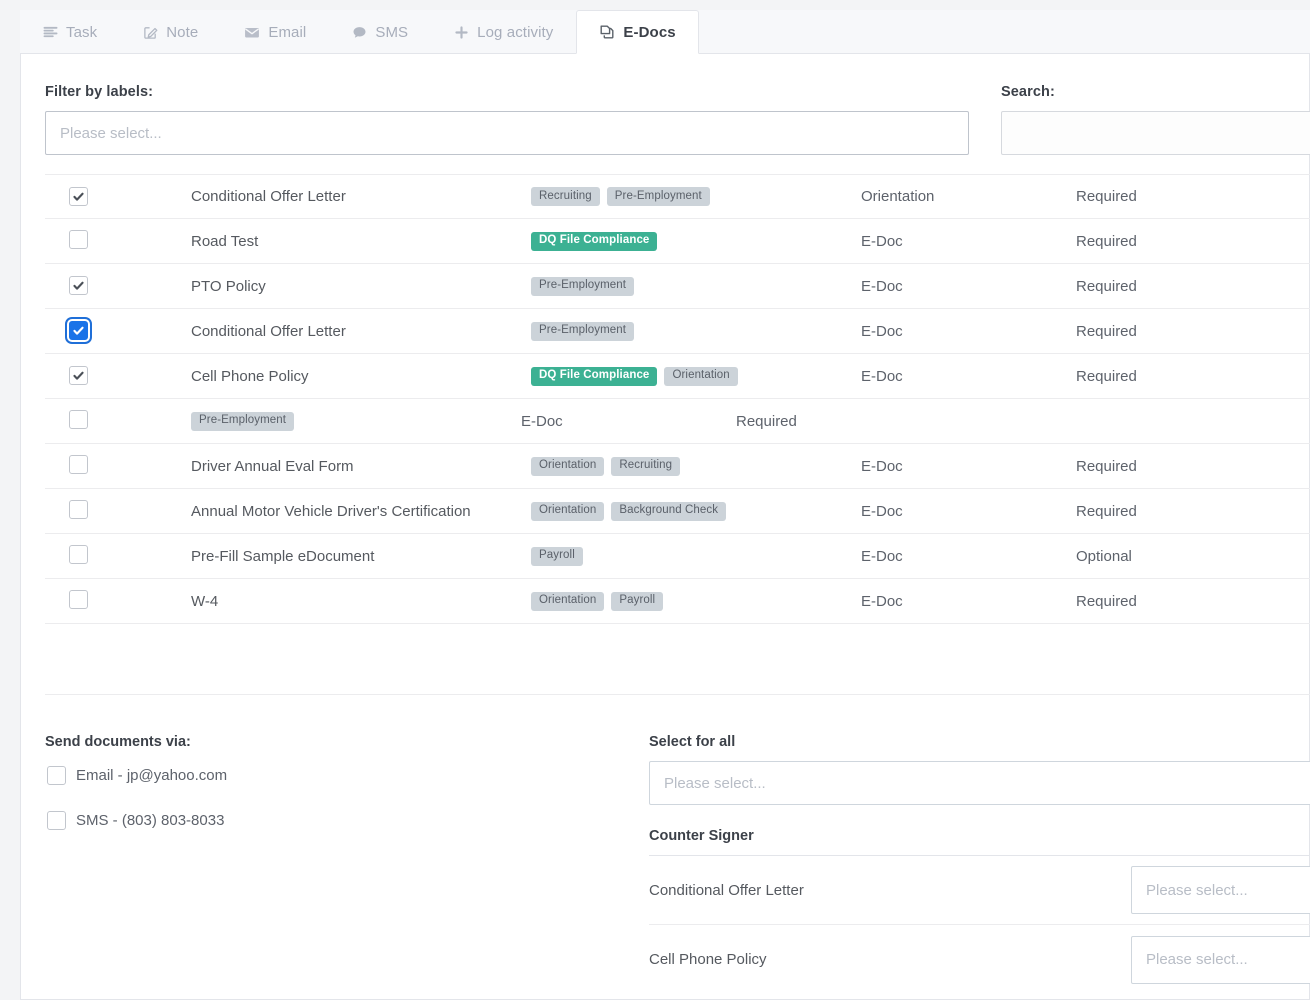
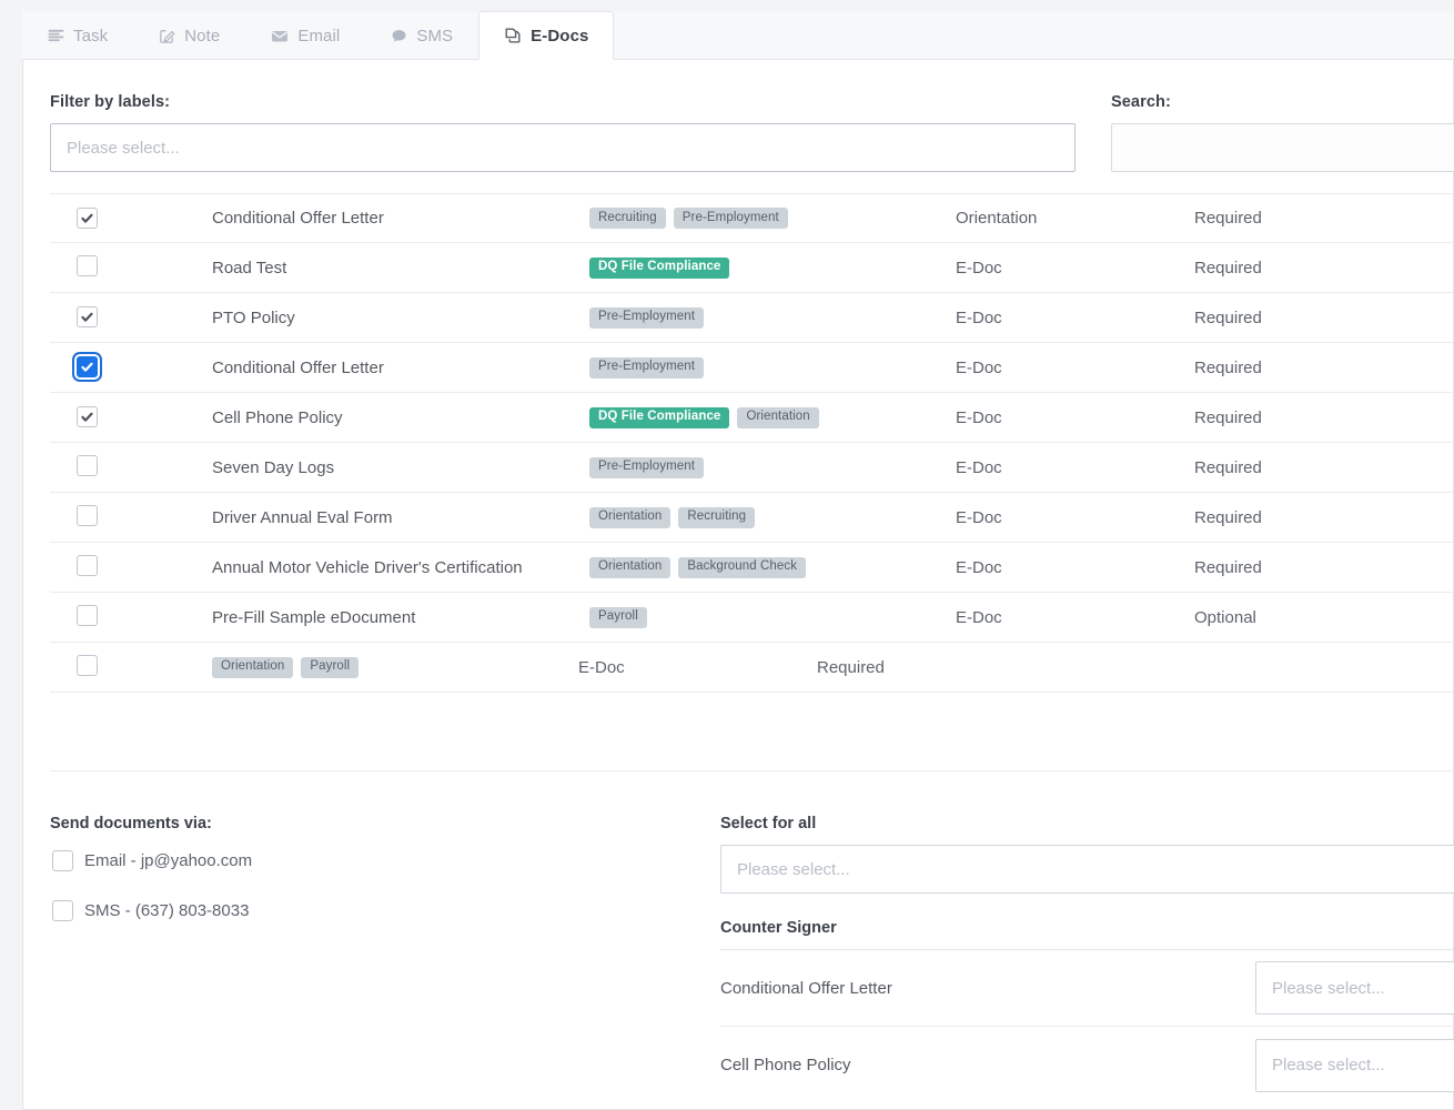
  Task
  Note
  Email
  SMS
- Log activity
  E-Docs
  Filter by labels:
  Please select...
  Search:
  Conditional Offer Letter
  Recruiting
  Pre-Employment
  Orientation
  Required
  Road Test
  DQ File Compliance
  E-Doc
  Required
  PTO Policy
  Pre-Employment
  E-Doc
  Required
  Conditional Offer Letter
  Pre-Employment
  E-Doc
  Required
  Cell Phone Policy
  DQ File Compliance
  Orientation
  E-Doc
  Required
+ Seven Day Logs
  Pre-Employment
  E-Doc
  Required
  Driver Annual Eval Form
  Orientation
  Recruiting
  E-Doc
  Required
  Annual Motor Vehicle Driver's Certification
  Orientation
  Background Check
  E-Doc
  Required
  Pre-Fill Sample eDocument
  Payroll
  E-Doc
  Optional
- W-4
  Orientation
  Payroll
  E-Doc
  Required
  Send documents via:
  Email - jp@yahoo.com
- SMS - (803) 803-8033
+ SMS - (637) 803-8033
  Select for all
  Please select...
  Counter Signer
  Conditional Offer Letter
  Please select...
  Cell Phone Policy
  Please select...
